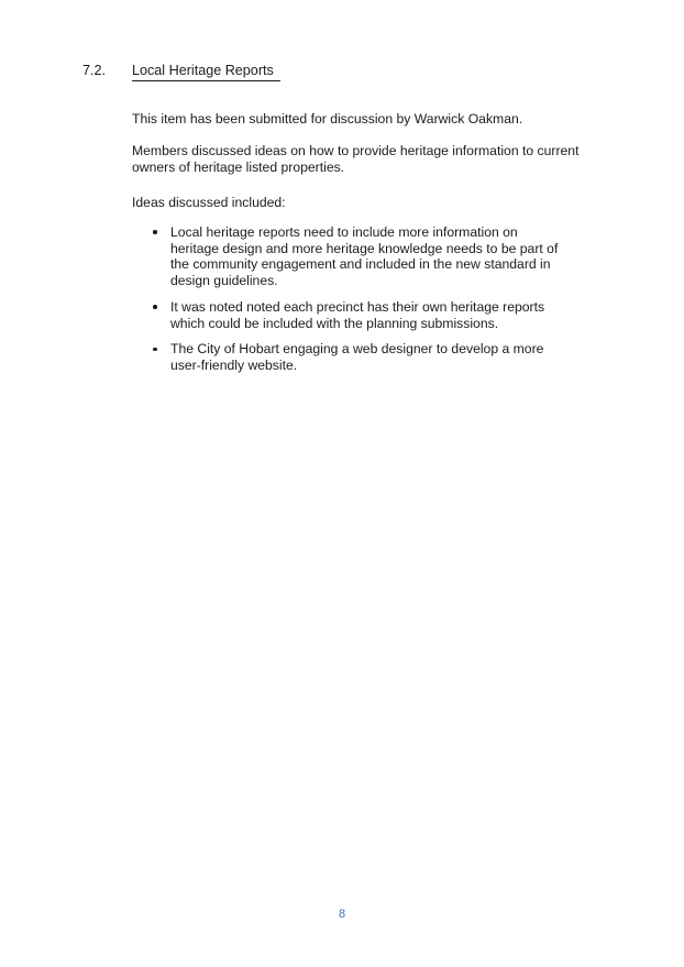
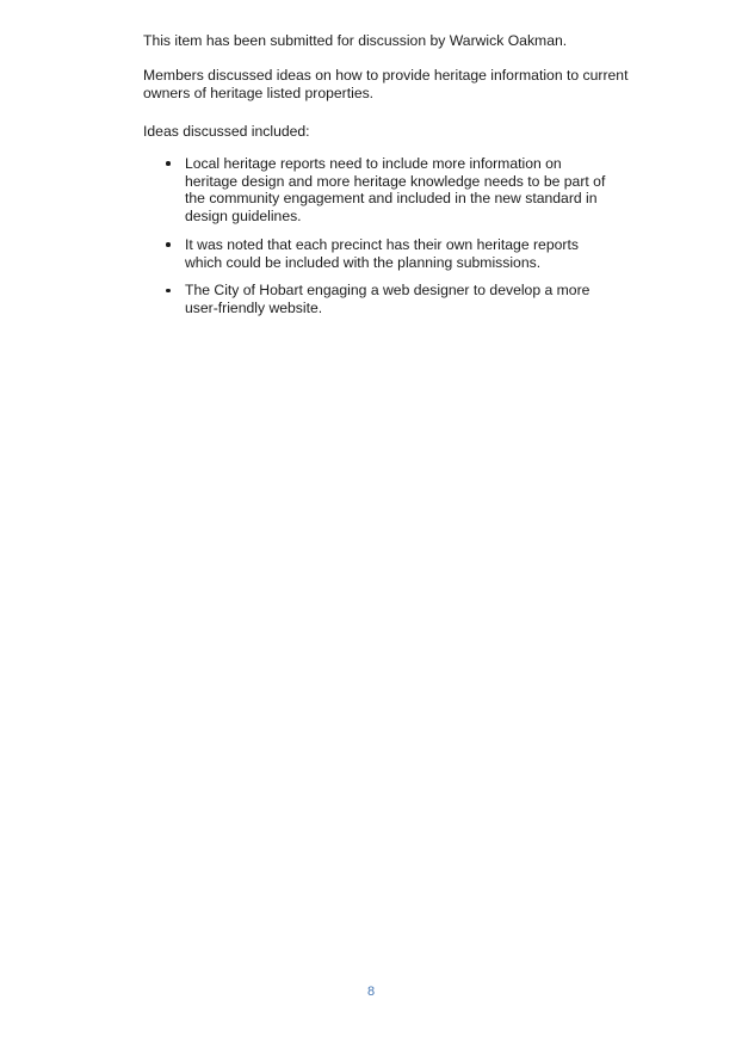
- 7.2. Local Heritage Reports
  This item has been submitted for discussion by Warwick Oakman.
  Members discussed ideas on how to provide heritage information to current owners of heritage listed properties.
  Ideas discussed included:
  Local heritage reports need to include more information on heritage design and more heritage knowledge needs to be part of the community engagement and included in the new standard in design guidelines.
- It was noted noted each precinct has their own heritage reports which could be included with the planning submissions.
+ It was noted that each precinct has their own heritage reports which could be included with the planning submissions.
  The City of Hobart engaging a web designer to develop a more user-friendly website.
  8
